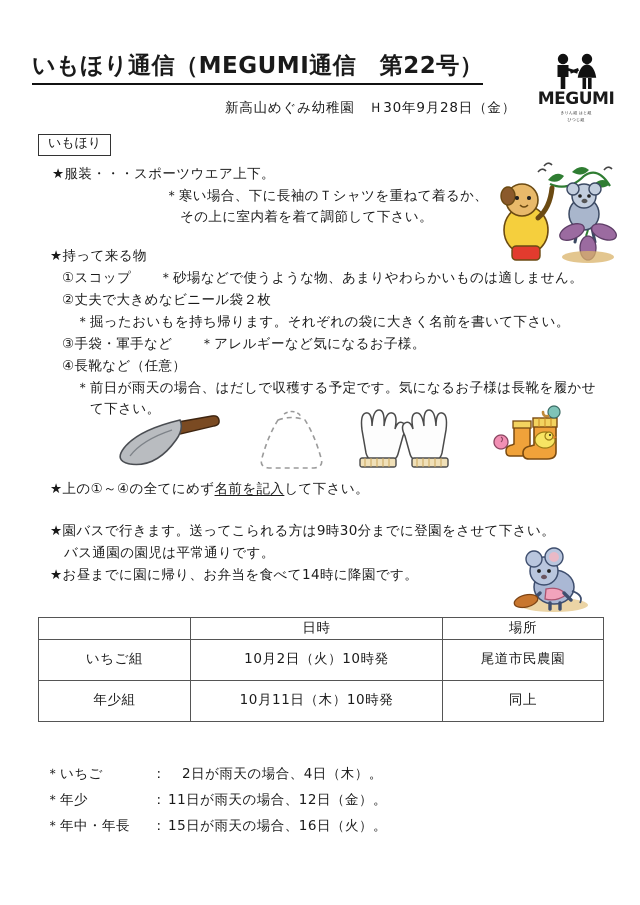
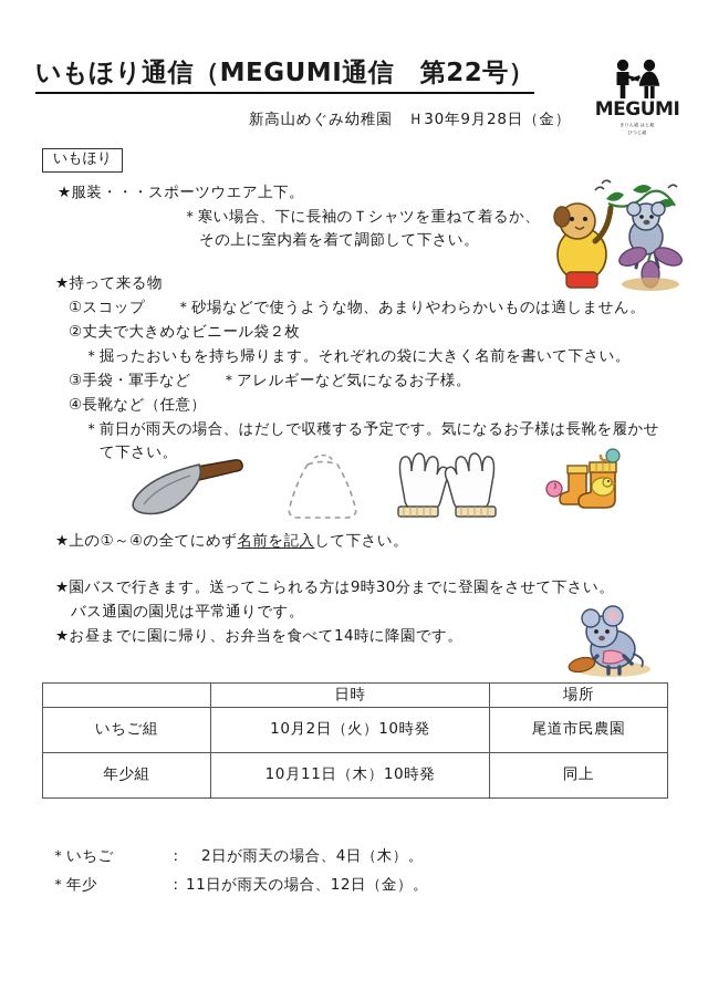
  いもほり通信（MEGUMI通信 第22号）
  新高山めぐみ幼稚園 Ｈ30年9月28日（金）
  MEGUMI
  いもほり
  ★服装・・・スポーツウエア上下。
  ＊寒い場合、下に長袖のＴシャツを重ねて着るか、
  その上に室内着を着て調節して下さい。
  ★持って来る物
  ①スコップ ＊砂場などで使うような物、あまりやわらかいものは適しません。
  ②丈夫で大きめなビニール袋２枚
  ＊掘ったおいもを持ち帰ります。それぞれの袋に大きく名前を書いて下さい。
  ③手袋・軍手など ＊アレルギーなど気になるお子様。
  ④長靴など（任意）
  ＊前日が雨天の場合、はだしで収穫する予定です。気になるお子様は長靴を履かせ
  て下さい。
  ★上の①～④の全てにめず名前を記入して下さい。
  ★園バスで行きます。送ってこられる方は9時30分までに登園をさせて下さい。
  バス通園の園児は平常通りです。
  ★お昼までに園に帰り、お弁当を食べて14時に降園です。
  	日時	場所
  いちご組	10月2日（火）10時発	尾道市民農園
  年少組	10月11日（木）10時発	同上
  ＊いちご ： 2日が雨天の場合、4日（木）。
  ＊年少 ： 11日が雨天の場合、12日（金）。
- ＊年中・年長 ： 15日が雨天の場合、16日（火）。
